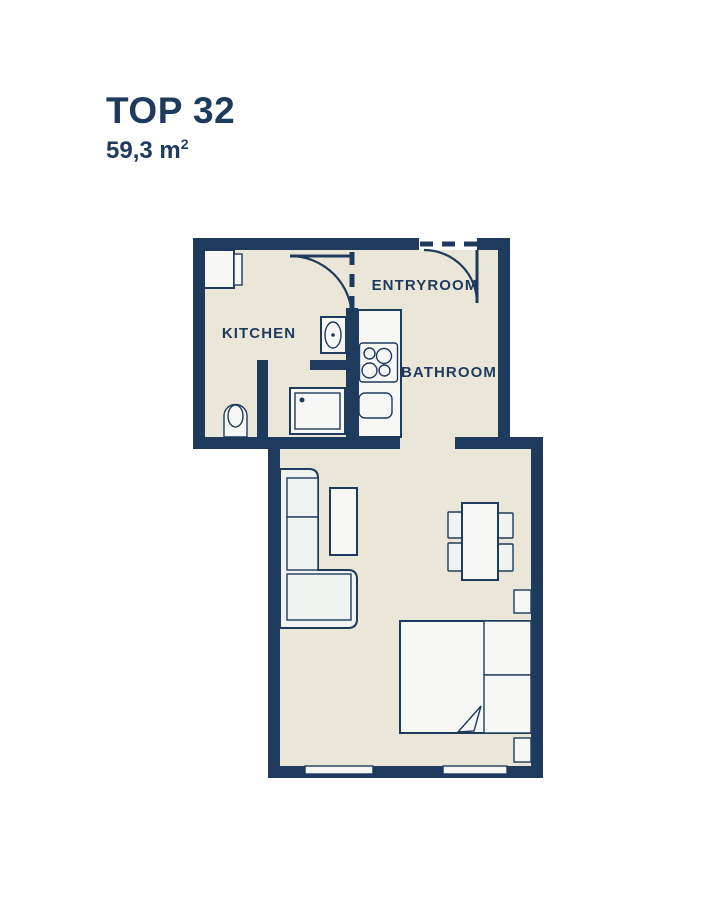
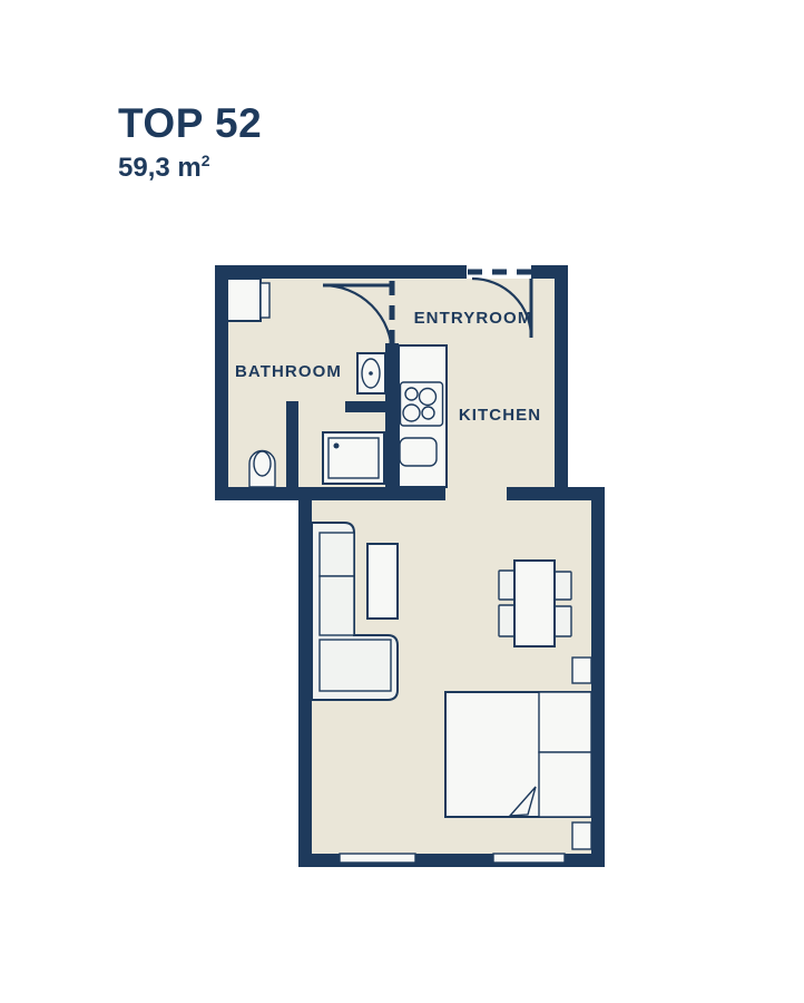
- TOP 32
+ TOP 52
  59,3 m2
- KITCHEN
+ BATHROOM
  ENTRYROOM
- BATHROOM
+ KITCHEN
